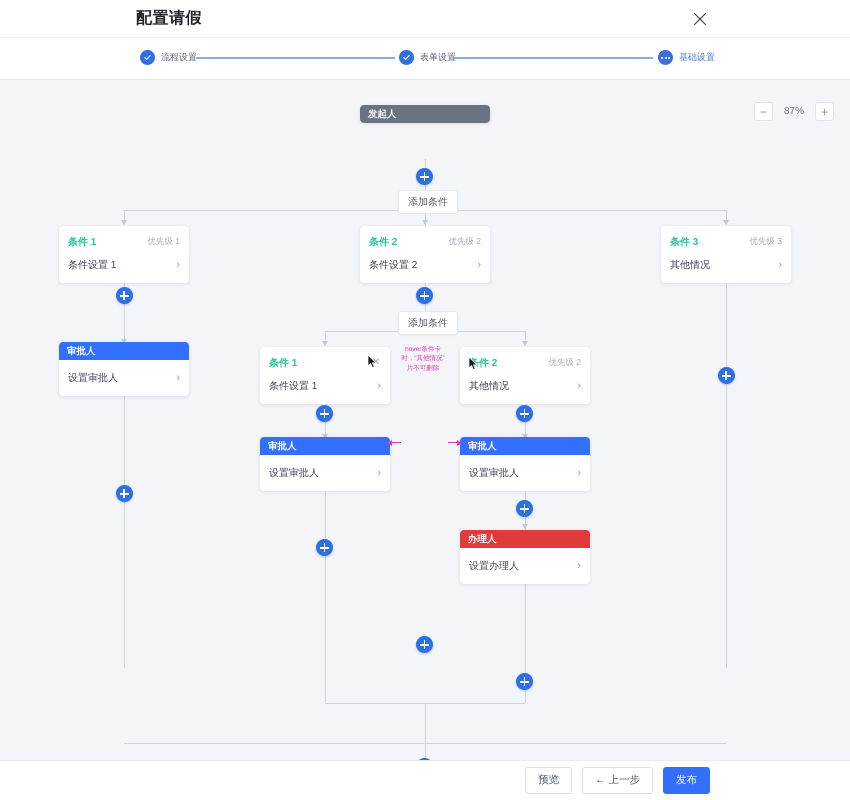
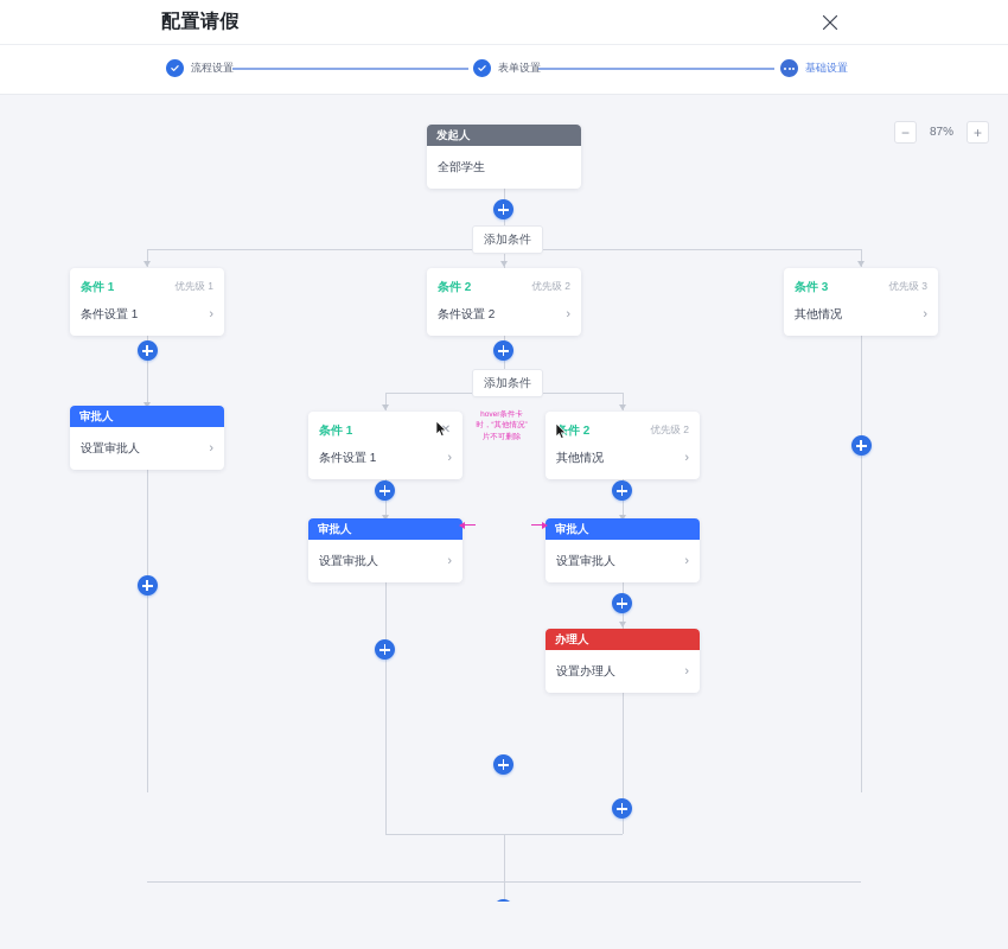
  配置请假
  流程设置
  表单设置
  基础设置
  −
  87%
  +
  发起人
+ 全部学生
  添加条件
  条件 1
  优先级 1
  条件设置 1
  ›
  条件 2
  优先级 2
  条件设置 2
  ›
  条件 3
  优先级 3
  其他情况
  ›
  添加条件
  审批人
  设置审批人
  ›
  条件 1
  条件设置 1
  ›
  优先级 2
  其他情况
  ›
  审批人
  设置审批人
  ›
  审批人
  设置审批人
  ›
  办理人
  设置办理人
  ›
- 预览
- ← 上一步
- 发布
